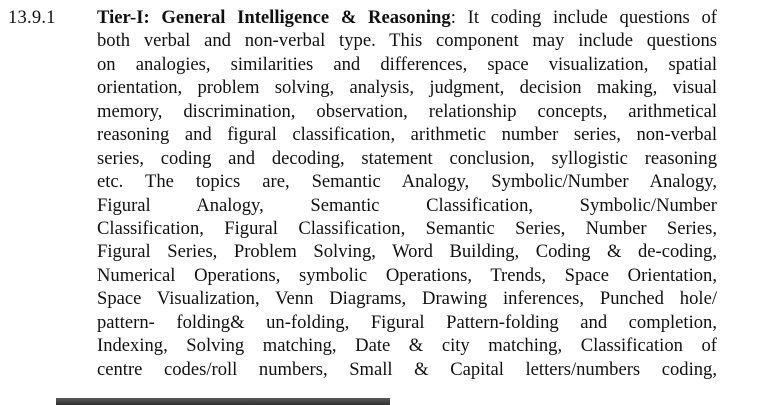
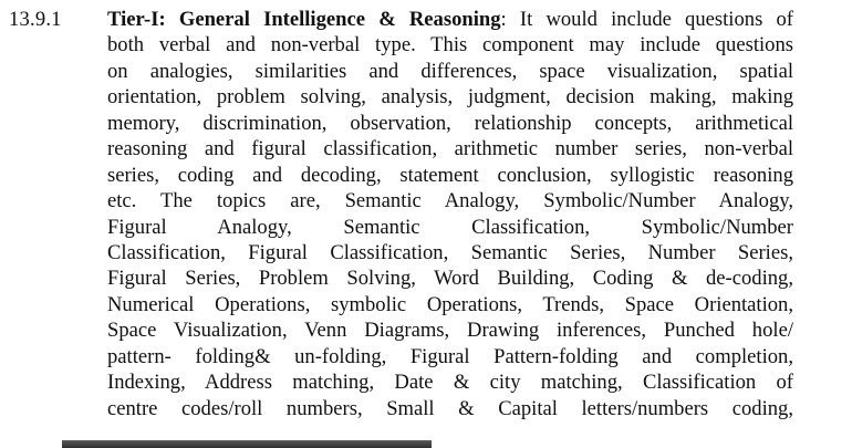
  13.9.1
- Tier-I: General Intelligence & Reasoning: It coding include questions of
+ Tier-I: General Intelligence & Reasoning: It would include questions of
  both verbal and non-verbal type. This component may include questions
  on analogies, similarities and differences, space visualization, spatial
- orientation, problem solving, analysis, judgment, decision making, visual
+ orientation, problem solving, analysis, judgment, decision making, making
  memory, discrimination, observation, relationship concepts, arithmetical
  reasoning and figural classification, arithmetic number series, non-verbal
  series, coding and decoding, statement conclusion, syllogistic reasoning
  etc. The topics are, Semantic Analogy, Symbolic/Number Analogy,
  Figural Analogy, Semantic Classification, Symbolic/Number
  Classification, Figural Classification, Semantic Series, Number Series,
  Figural Series, Problem Solving, Word Building, Coding & de-coding,
  Numerical Operations, symbolic Operations, Trends, Space Orientation,
  Space Visualization, Venn Diagrams, Drawing inferences, Punched hole/
  pattern- folding& un-folding, Figural Pattern-folding and completion,
- Indexing, Solving matching, Date & city matching, Classification of
+ Indexing, Address matching, Date & city matching, Classification of
  centre codes/roll numbers, Small & Capital letters/numbers coding,
